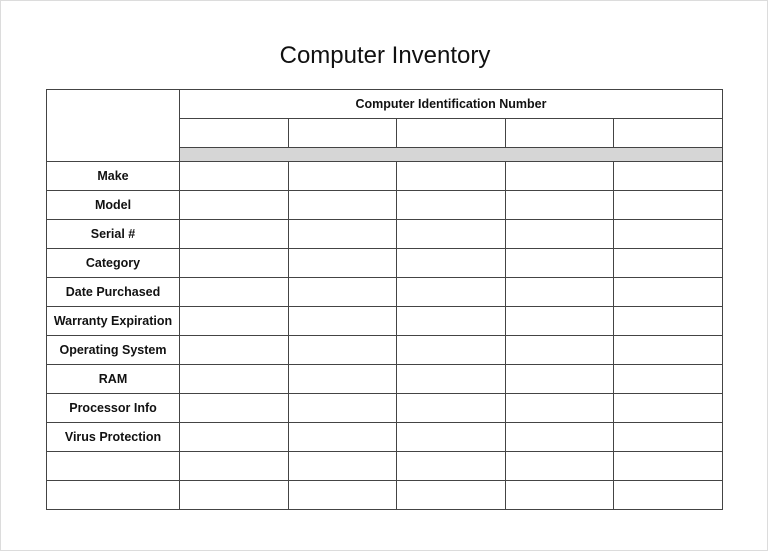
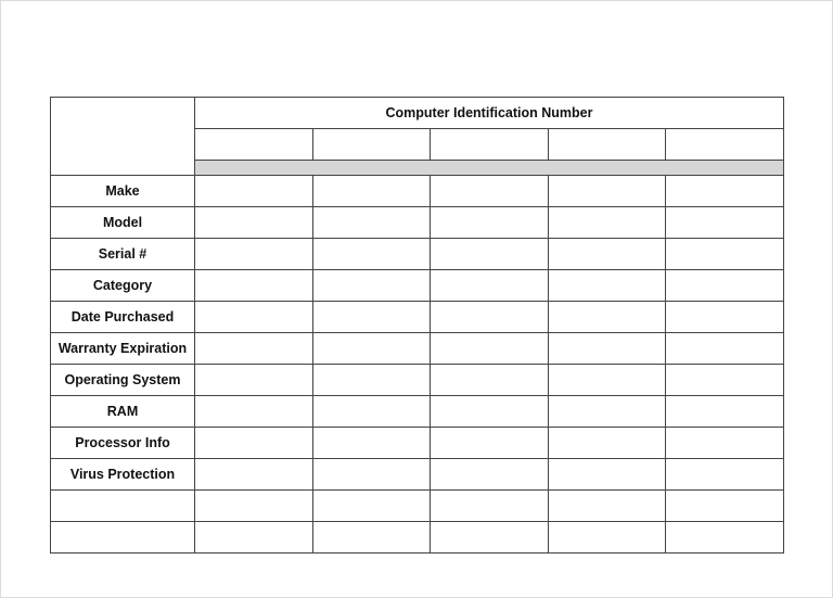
- Computer Inventory
  	Computer Identification Number
  Make
  Model
  Serial #
  Category
  Date Purchased
  Warranty Expiration
  Operating System
  RAM
  Processor Info
  Virus Protection
